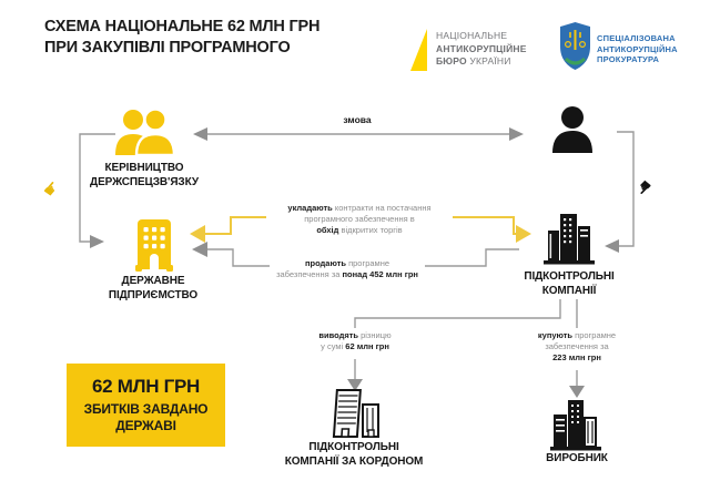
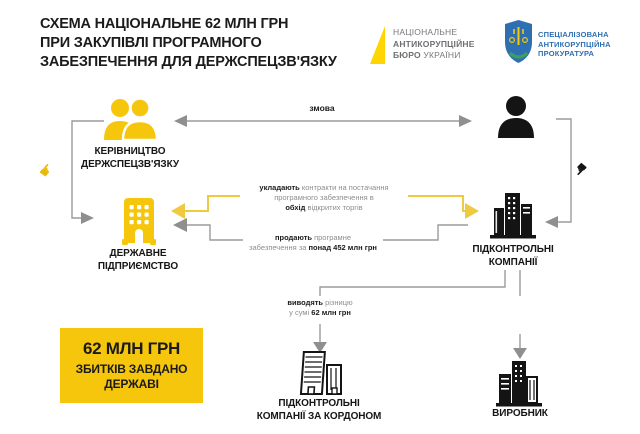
  СХЕМА НАЦІОНАЛЬНЕ 62 МЛН ГРН
  ПРИ ЗАКУПІВЛІ ПРОГРАМНОГО
+ ЗАБЕЗПЕЧЕННЯ ДЛЯ ДЕРЖСПЕЦЗВ'ЯЗКУ
  НАЦІОНАЛЬНЕ
  АНТИКОРУПЦІЙНЕ
  БЮРО УКРАЇНИ
  СПЕЦІАЛІЗОВАНА
  АНТИКОРУПЦІЙНА
  ПРОКУРАТУРА
  КЕРІВНИЦТВО
  ДЕРЖСПЕЦЗВ'ЯЗКУ
  ДЕРЖАВНЕ
  ПІДПРИЄМСТВО
  ПІДКОНТРОЛЬНІ
  КОМПАНІЇ
  ПІДКОНТРОЛЬНІ
  КОМПАНІЇ ЗА КОРДОНОМ
  ВИРОБНИК
  змова
  укладають контракти на постачання
  програмного забезпечення в
  обхід відкритих торгів
  продають програмне
  забезпечення за понад 452 млн грн
  виводять різницю
  у сумі 62 млн грн
- купують програмне
- забезпечення за
- 223 млн грн
  62 МЛН ГРН
  ЗБИТКІВ ЗАВДАНО
  ДЕРЖАВІ
